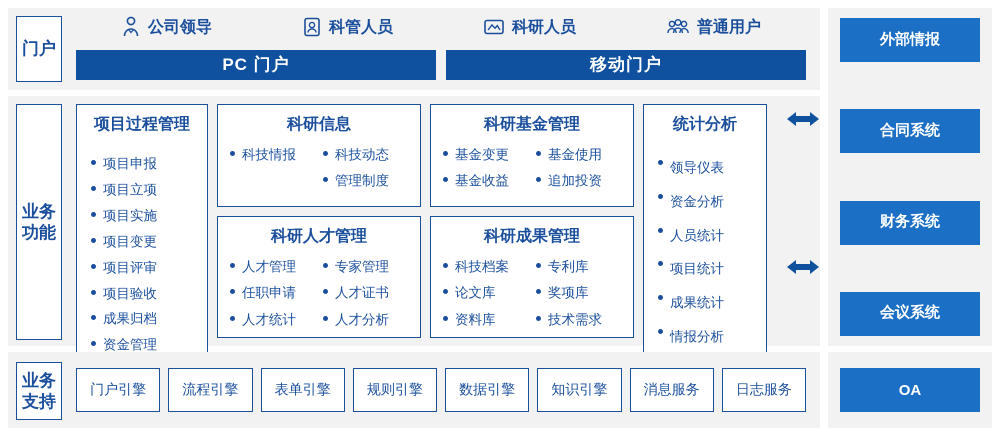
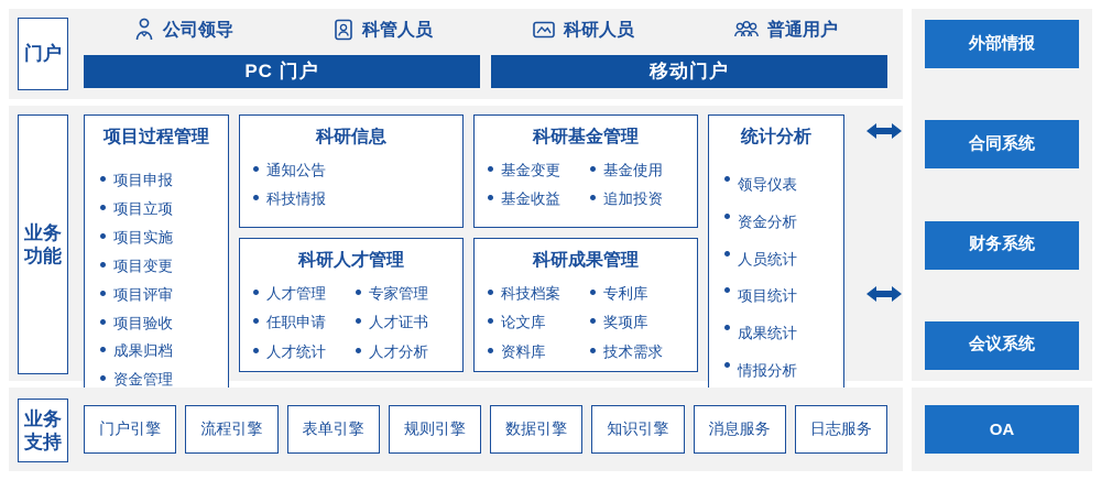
  门户
  公司领导
  科管人员
  科研人员
  普通用户
  PC 门户
  移动门户
  业务功能
  项目过程管理
  项目申报
  项目立项
  项目实施
  项目变更
  项目评审
  项目验收
  成果归档
  资金管理
  科研信息
+ 通知公告
  科技情报
- 科技动态
- 管理制度
  科研人才管理
  人才管理
  任职申请
  人才统计
  专家管理
  人才证书
  人才分析
  科研基金管理
  基金变更
  基金收益
  基金使用
  追加投资
  科研成果管理
  科技档案
  论文库
  资料库
  专利库
  奖项库
  技术需求
  统计分析
  领导仪表
  资金分析
  人员统计
  项目统计
  成果统计
  情报分析
  业务支持
  门户引擎
  流程引擎
  表单引擎
  规则引擎
  数据引擎
  知识引擎
  消息服务
  日志服务
  外部情报
  合同系统
  财务系统
  会议系统
  OA
